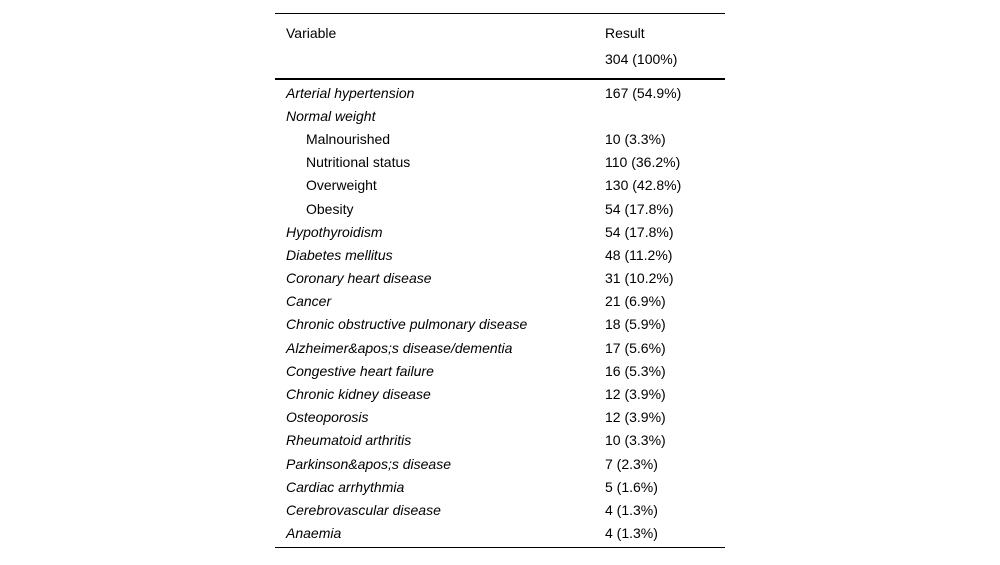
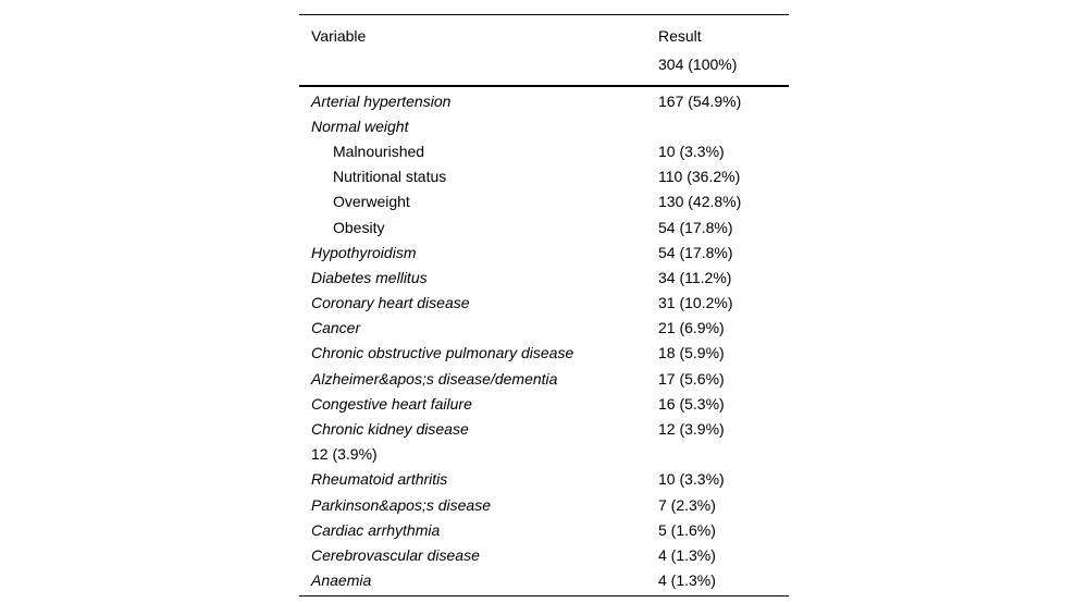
  Variable
  Result
  304 (100%)
  Arterial hypertension
  167 (54.9%)
  Normal weight
  Malnourished
  10 (3.3%)
  Nutritional status
  110 (36.2%)
  Overweight
  130 (42.8%)
  Obesity
  54 (17.8%)
  Hypothyroidism
  54 (17.8%)
  Diabetes mellitus
- 48 (11.2%)
+ 34 (11.2%)
  Coronary heart disease
  31 (10.2%)
  Cancer
  21 (6.9%)
  Chronic obstructive pulmonary disease
  18 (5.9%)
  Alzheimer&apos;s disease/dementia
  17 (5.6%)
  Congestive heart failure
  16 (5.3%)
  Chronic kidney disease
  12 (3.9%)
- Osteoporosis
  12 (3.9%)
  Rheumatoid arthritis
  10 (3.3%)
  Parkinson&apos;s disease
  7 (2.3%)
  Cardiac arrhythmia
  5 (1.6%)
  Cerebrovascular disease
  4 (1.3%)
  Anaemia
  4 (1.3%)
